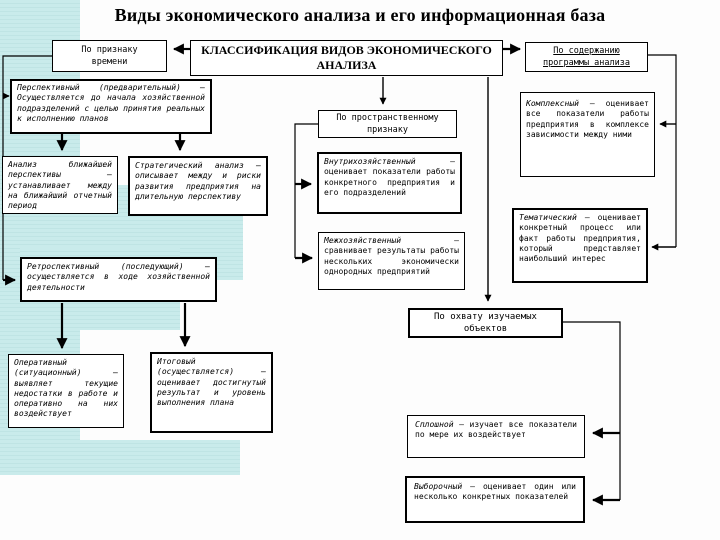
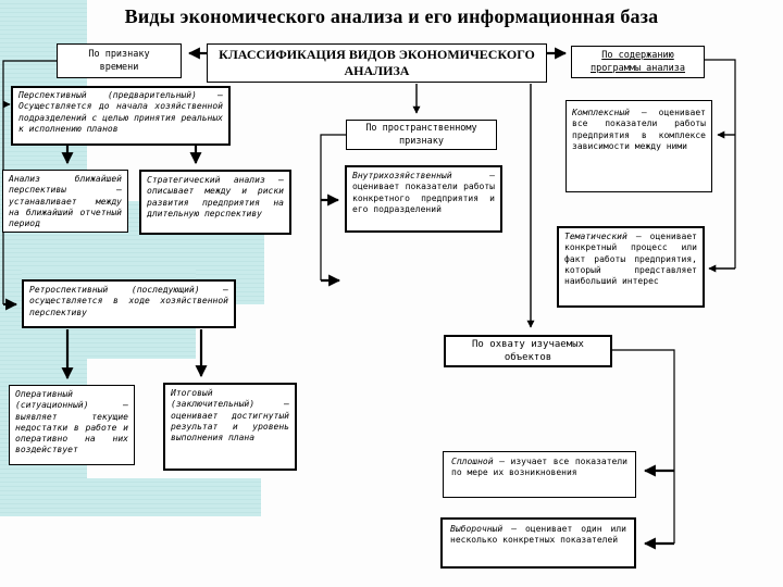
  Виды экономического анализа и его информационная база
  По признаку времени
  КЛАССИФИКАЦИЯ ВИДОВ ЭКОНОМИЧЕСКОГО АНАЛИЗА
  По содержанию программы анализа
  Перспективный (предварительный) – Осуществляется до начала хозяйственной подразделений с целью принятия реальных к исполнению планов
  Анализ ближайшей перспективы – устанавливает между на ближайший отчетный период
  Стратегический анализ – описывает между и риски развития предприятия на длительную перспективу
- Ретроспективный (последующий) – осуществляется в ходе хозяйственной деятельности
+ Ретроспективный (последующий) – осуществляется в ходе хозяйственной перспективу
  Оперативный (ситуационный) – выявляет текущие недостатки в работе и оперативно на них воздействует
- Итоговый (осуществляется) – оценивает достигнутый результат и уровень выполнения плана
+ Итоговый (заключительный) – оценивает достигнутый результат и уровень выполнения плана
  По пространственному признаку
  Внутрихозяйственный – оценивает показатели работы конкретного предприятия и его подразделений
- Межхозяйственный – сравнивает результаты работы нескольких экономически однородных предприятий
  По охвату изучаемых объектов
- Сплошной – изучает все показатели по мере их воздействует
+ Сплошной – изучает все показатели по мере их возникновения
  Выборочный – оценивает один или несколько конкретных показателей
  Комплексный – оценивает все показатели работы предприятия в комплексе зависимости между ними
  Тематический – оценивает конкретный процесс или факт работы предприятия, который представляет наибольший интерес
